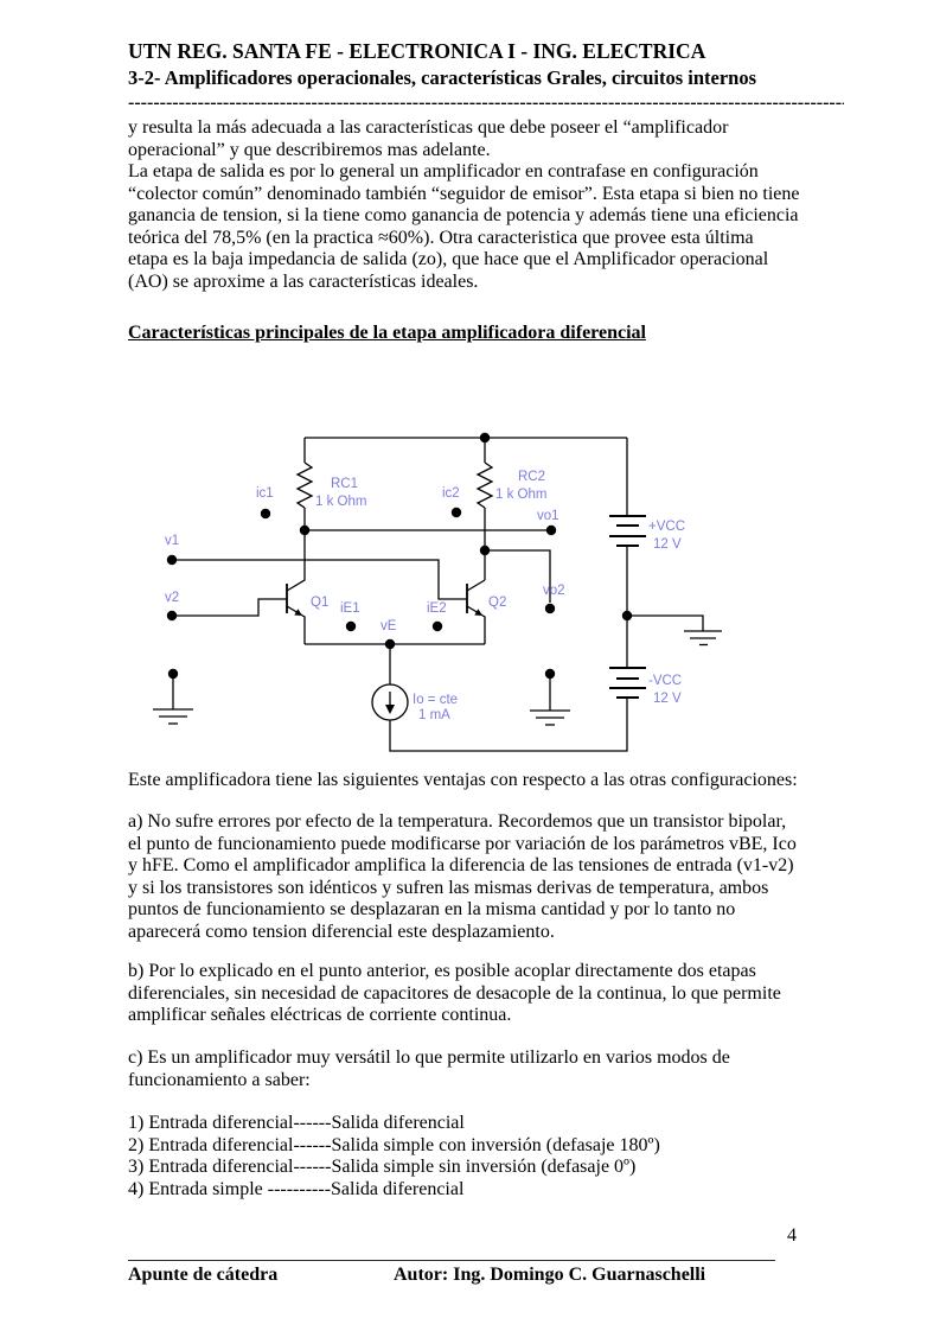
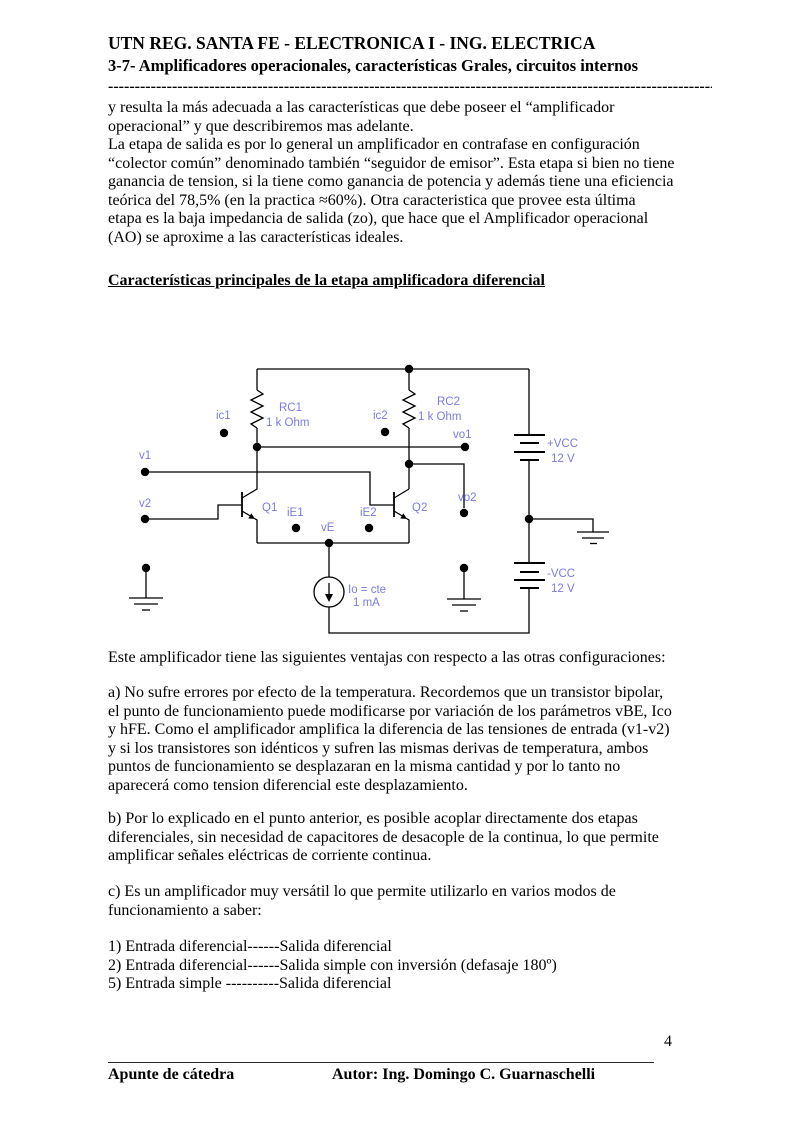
  UTN REG. SANTA FE - ELECTRONICA I - ING. ELECTRICA
- 3-2- Amplificadores operacionales, características Grales, circuitos internos
+ 3-7- Amplificadores operacionales, características Grales, circuitos internos
  -----------------------------------------------------------------------------------------------------------------
  y resulta la más adecuada a las características que debe poseer el “amplificador
  operacional” y que describiremos mas adelante.
  La etapa de salida es por lo general un amplificador en contrafase en configuración
  “colector común” denominado también “seguidor de emisor”. Esta etapa si bien no tiene
  ganancia de tension, si la tiene como ganancia de potencia y además tiene una eficiencia
  teórica del 78,5% (en la practica ≈60%). Otra caracteristica que provee esta última
  etapa es la baja impedancia de salida (zo), que hace que el Amplificador operacional
  (AO) se aproxime a las características ideales.
  Características principales de la etapa amplificadora diferencial
  v1
  v2
  ic1
  ic2
  RC1
  1 k Ohm
  RC2
  1 k Ohm
  vo1
  vo2
  Q1
  Q2
  iE1
  iE2
  vE
  Io = cte
  1 mA
  +VCC
  12 V
  -VCC
  12 V
- Este amplificadora tiene las siguientes ventajas con respecto a las otras configuraciones:
+ Este amplificador tiene las siguientes ventajas con respecto a las otras configuraciones:
  a) No sufre errores por efecto de la temperatura. Recordemos que un transistor bipolar,
  el punto de funcionamiento puede modificarse por variación de los parámetros vBE, Ico
  y hFE. Como el amplificador amplifica la diferencia de las tensiones de entrada (v1-v2)
  y si los transistores son idénticos y sufren las mismas derivas de temperatura, ambos
  puntos de funcionamiento se desplazaran en la misma cantidad y por lo tanto no
  aparecerá como tension diferencial este desplazamiento.
  b) Por lo explicado en el punto anterior, es posible acoplar directamente dos etapas
  diferenciales, sin necesidad de capacitores de desacople de la continua, lo que permite
  amplificar señales eléctricas de corriente continua.
  c) Es un amplificador muy versátil lo que permite utilizarlo en varios modos de
  funcionamiento a saber:
  1) Entrada diferencial------Salida diferencial
  2) Entrada diferencial------Salida simple con inversión (defasaje 180º)
- 3) Entrada diferencial------Salida simple sin inversión (defasaje 0º)
- 4) Entrada simple ----------Salida diferencial
+ 5) Entrada simple ----------Salida diferencial
  4
  Apunte de cátedra
  Autor: Ing. Domingo C. Guarnaschelli
